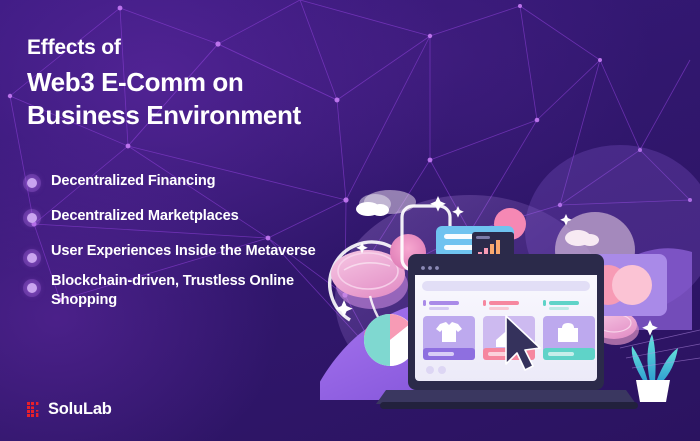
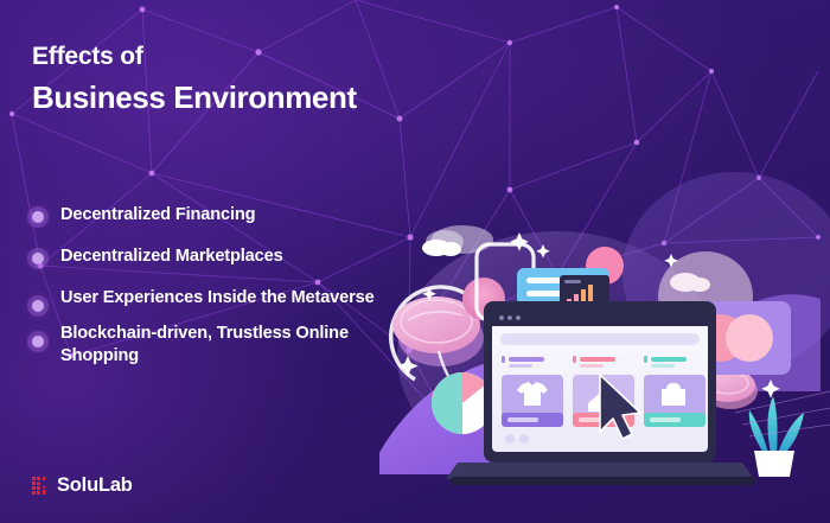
  Effects of
- Web3 E-Comm on
  Business Environment
  Decentralized Financing
  Decentralized Marketplaces
  User Experiences Inside the Metaverse
  Blockchain-driven, Trustless Online Shopping
  SoluLab
